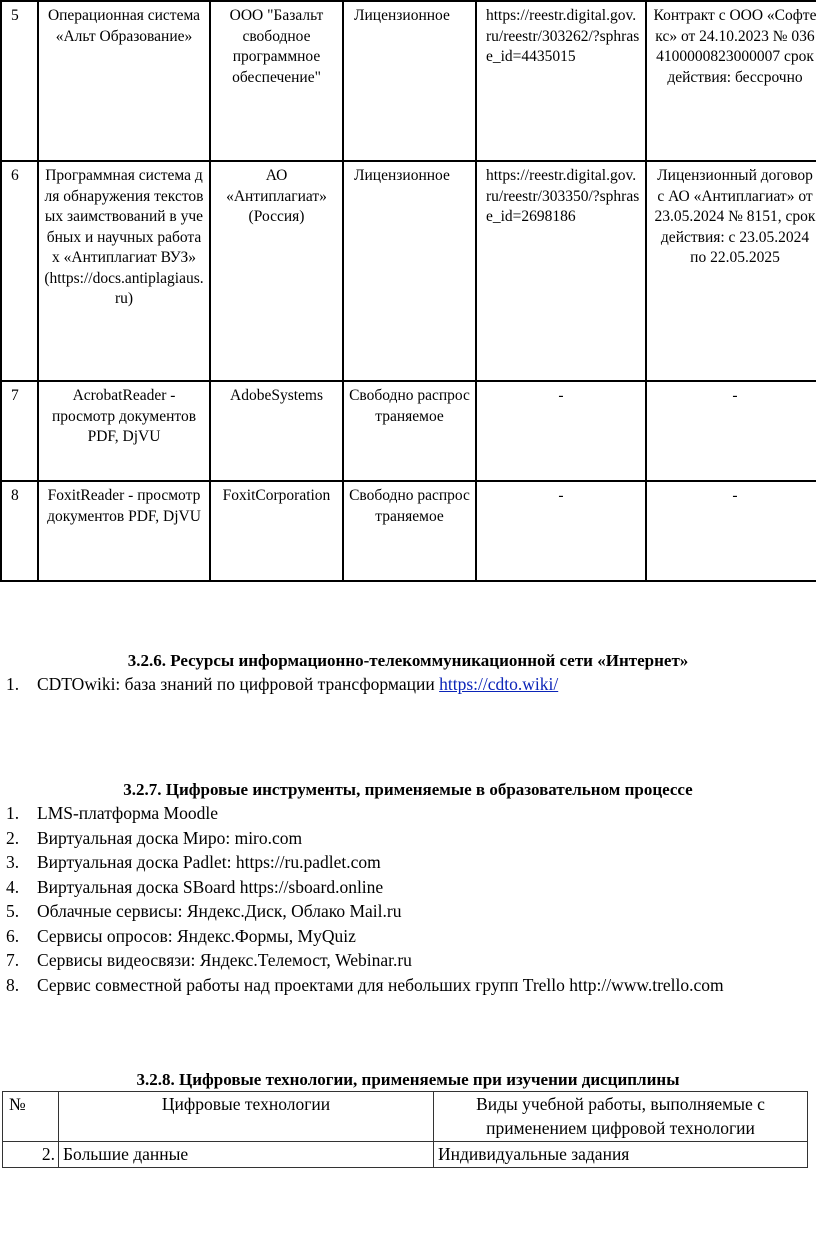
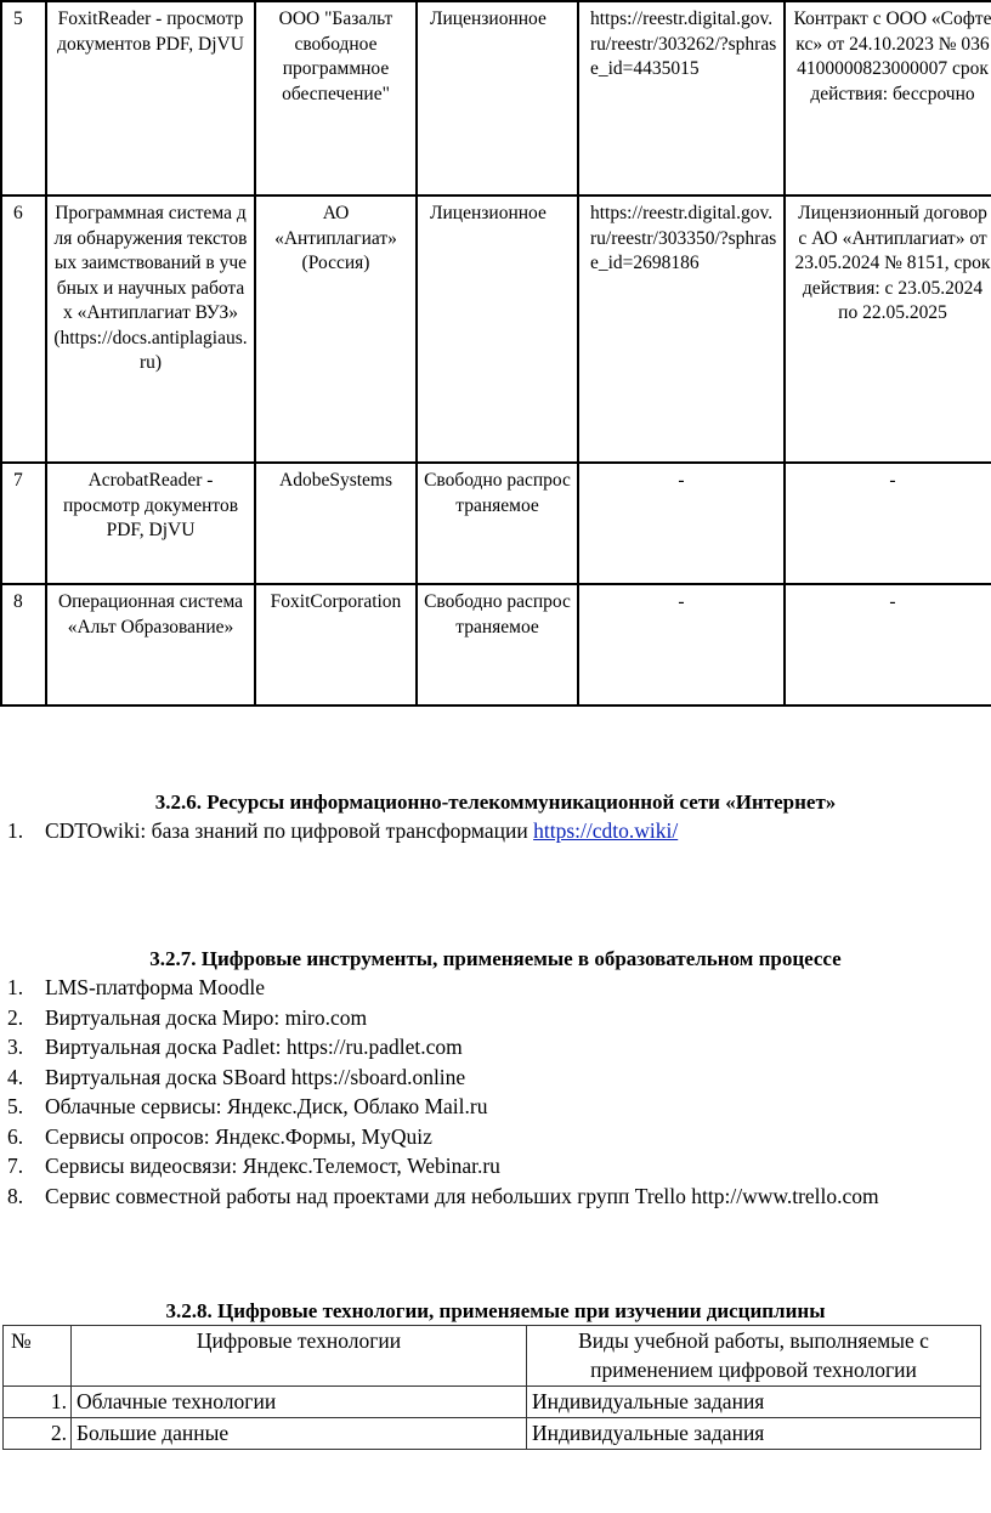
- 5	Операционная система «Альт Образование»	ООО "Базальт свободное программное обеспечение"	Лицензионное	https://reestr.digital.gov.ru/reestr/303262/?sphrase_id=4435015	Контракт с ООО «Софтекс» от 24.10.2023 № 0364100000823000007 срок действия: бессрочно
+ 5	FoxitReader - просмотр документов PDF, DjVU	ООО "Базальт свободное программное обеспечение"	Лицензионное	https://reestr.digital.gov.ru/reestr/303262/?sphrase_id=4435015	Контракт с ООО «Софтекс» от 24.10.2023 № 0364100000823000007 срок действия: бессрочно
  6	Программная система для обнаружения текстовых заимствований в учебных и научных работах «Антиплагиат ВУЗ» (https://docs.antiplagiaus.ru)	АО «Антиплагиат» (Россия)	Лицензионное	https://reestr.digital.gov.ru/reestr/303350/?sphrase_id=2698186	Лицензионный договор с АО «Антиплагиат» от 23.05.2024 № 8151, срок действия: с 23.05.2024 по 22.05.2025
  7	AcrobatReader - просмотр документов PDF, DjVU	AdobeSystems	Свободно распространяемое	-	-
- 8	FoxitReader - просмотр документов PDF, DjVU	FoxitCorporation	Свободно распространяемое	-	-
+ 8	Операционная система «Альт Образование»	FoxitCorporation	Свободно распространяемое	-	-
  3.2.6. Ресурсы информационно-телекоммуникационной сети «Интернет»
  1.
  CDTOwiki: база знаний по цифровой трансформации https://cdto.wiki/
  3.2.7. Цифровые инструменты, применяемые в образовательном процессе
  1.
  LMS-платформа Moodle
  2.
  Виртуальная доска Миро: miro.com
  3.
  Виртуальная доска Padlet: https://ru.padlet.com
  4.
  Виртуальная доска SBoard https://sboard.online
  5.
  Облачные сервисы: Яндекс.Диск, Облако Mail.ru
  6.
  Сервисы опросов: Яндекс.Формы, MyQuiz
  7.
  Сервисы видеосвязи: Яндекс.Телемост, Webinar.ru
  8.
  Сервис совместной работы над проектами для небольших групп Trello http://www.trello.com
  3.2.8. Цифровые технологии, применяемые при изучении дисциплины
  №	Цифровые технологии	Виды учебной работы, выполняемые с применением цифровой технологии
+ 1.	Облачные технологии	Индивидуальные задания
  2.	Большие данные	Индивидуальные задания
